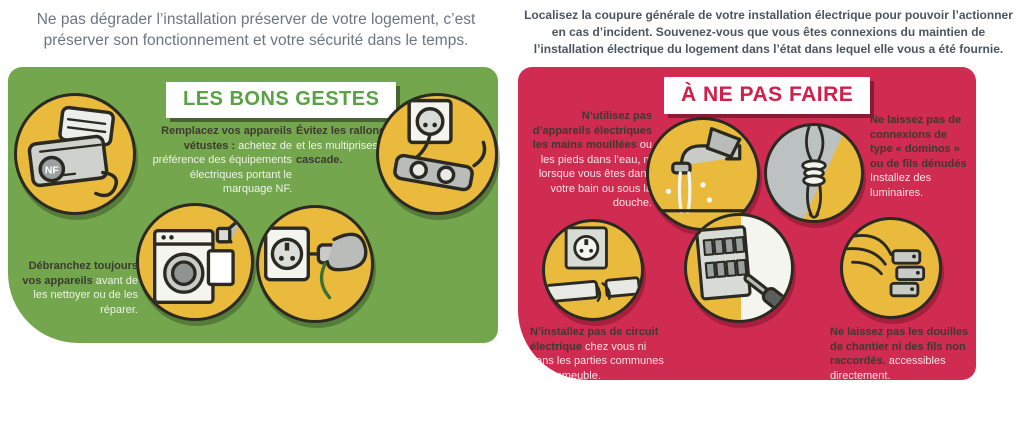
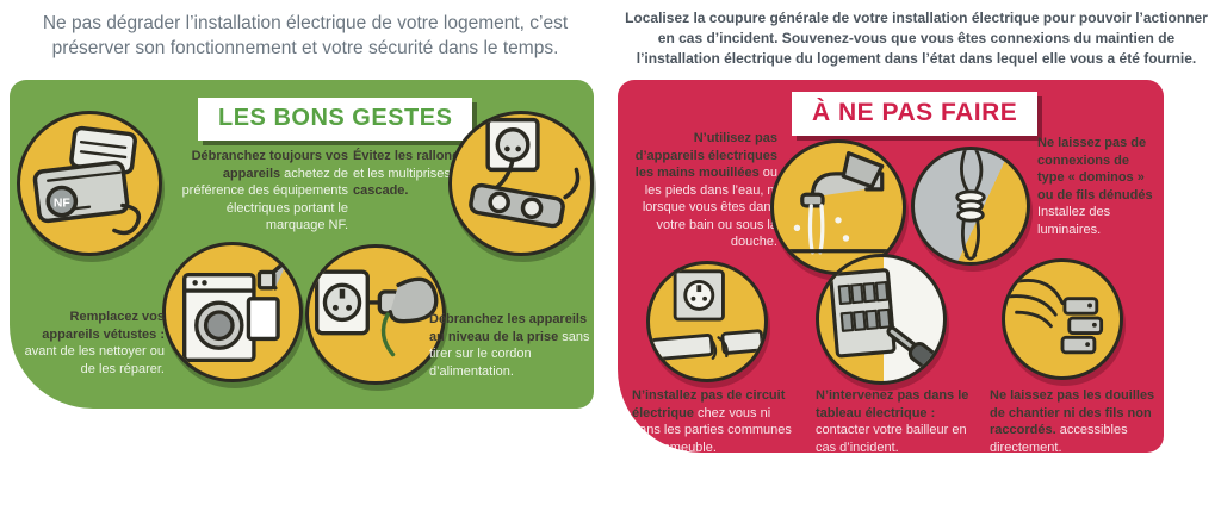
- Ne pas dégrader l’installation préserver de votre logement, c’est préserver son fonctionnement et votre sécurité dans le temps.
+ Ne pas dégrader l’installation électrique de votre logement, c’est préserver son fonctionnement et votre sécurité dans le temps.
  Localisez la coupure générale de votre installation électrique pour pouvoir l’actionner en cas d’incident. Souvenez-vous que vous êtes connexions du maintien de l’installation électrique du logement dans l’état dans lequel elle vous a été fournie.
  LES BONS GESTES
  NF
- Remplacez vos appareils vétustes : achetez de préférence des équipements électriques portant le marquage NF.
+ Débranchez toujours vos appareils achetez de préférence des équipements électriques portant le marquage NF.
  Évitez les rallon et les multiprises cascade.
- Débranchez toujours vos appareils avant de les nettoyer ou de les réparer.
+ Remplacez vos appareils vétustes : avant de les nettoyer ou de les réparer.
+ Débranchez les appareils au niveau de la prise sans tirer sur le cordon d’alimentation.
  À NE PAS FAIRE
  N’utilisez pas d’appareils électriques les mains mouillées ou les pieds dans l’eau, n lorsque vous êtes dan votre bain ou sous l douche.
  Ne laissez pas de connexions de type « dominos » ou de fils dénudés Installez des luminaires.
  N’installez pas de circuit électrique chez vous ni dans les parties communes de l’immeuble.
+ N’intervenez pas dans le tableau électrique : contacter votre bailleur en cas d’incident.
  Ne laissez pas les douilles de chantier ni des fils non raccordés. accessibles directement.
